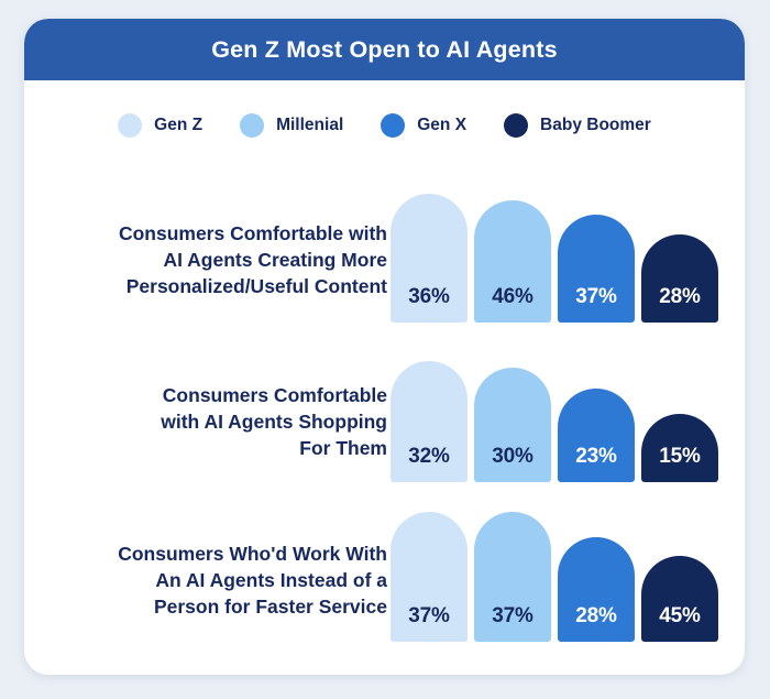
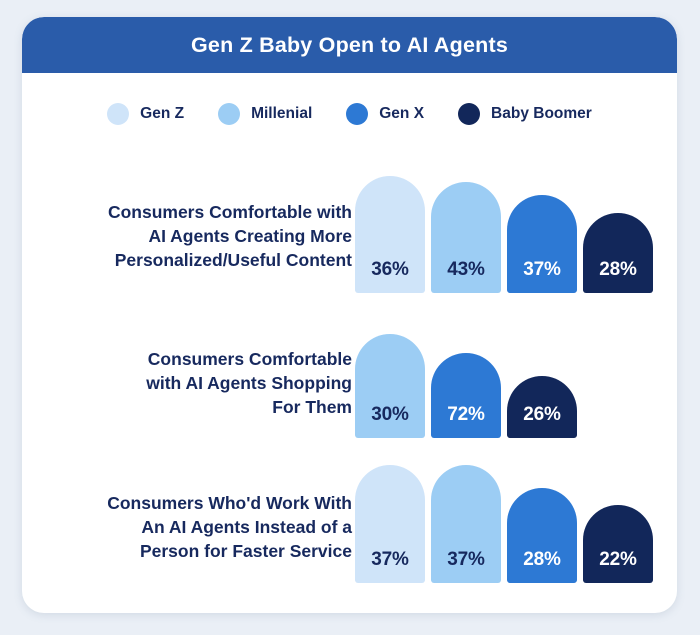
- Gen Z Most Open to AI Agents
+ Gen Z Baby Open to AI Agents
  Gen Z
  Millenial
  Gen X
  Baby Boomer
  Consumers Comfortable with
  AI Agents Creating More
  Personalized/Useful Content
  36%
- 46%
+ 43%
  37%
  28%
  Consumers Comfortable
  with AI Agents Shopping
  For Them
- 32%
  30%
- 23%
+ 72%
- 15%
+ 26%
  Consumers Who'd Work With
  An AI Agents Instead of a
  Person for Faster Service
  37%
  37%
  28%
- 45%
+ 22%
